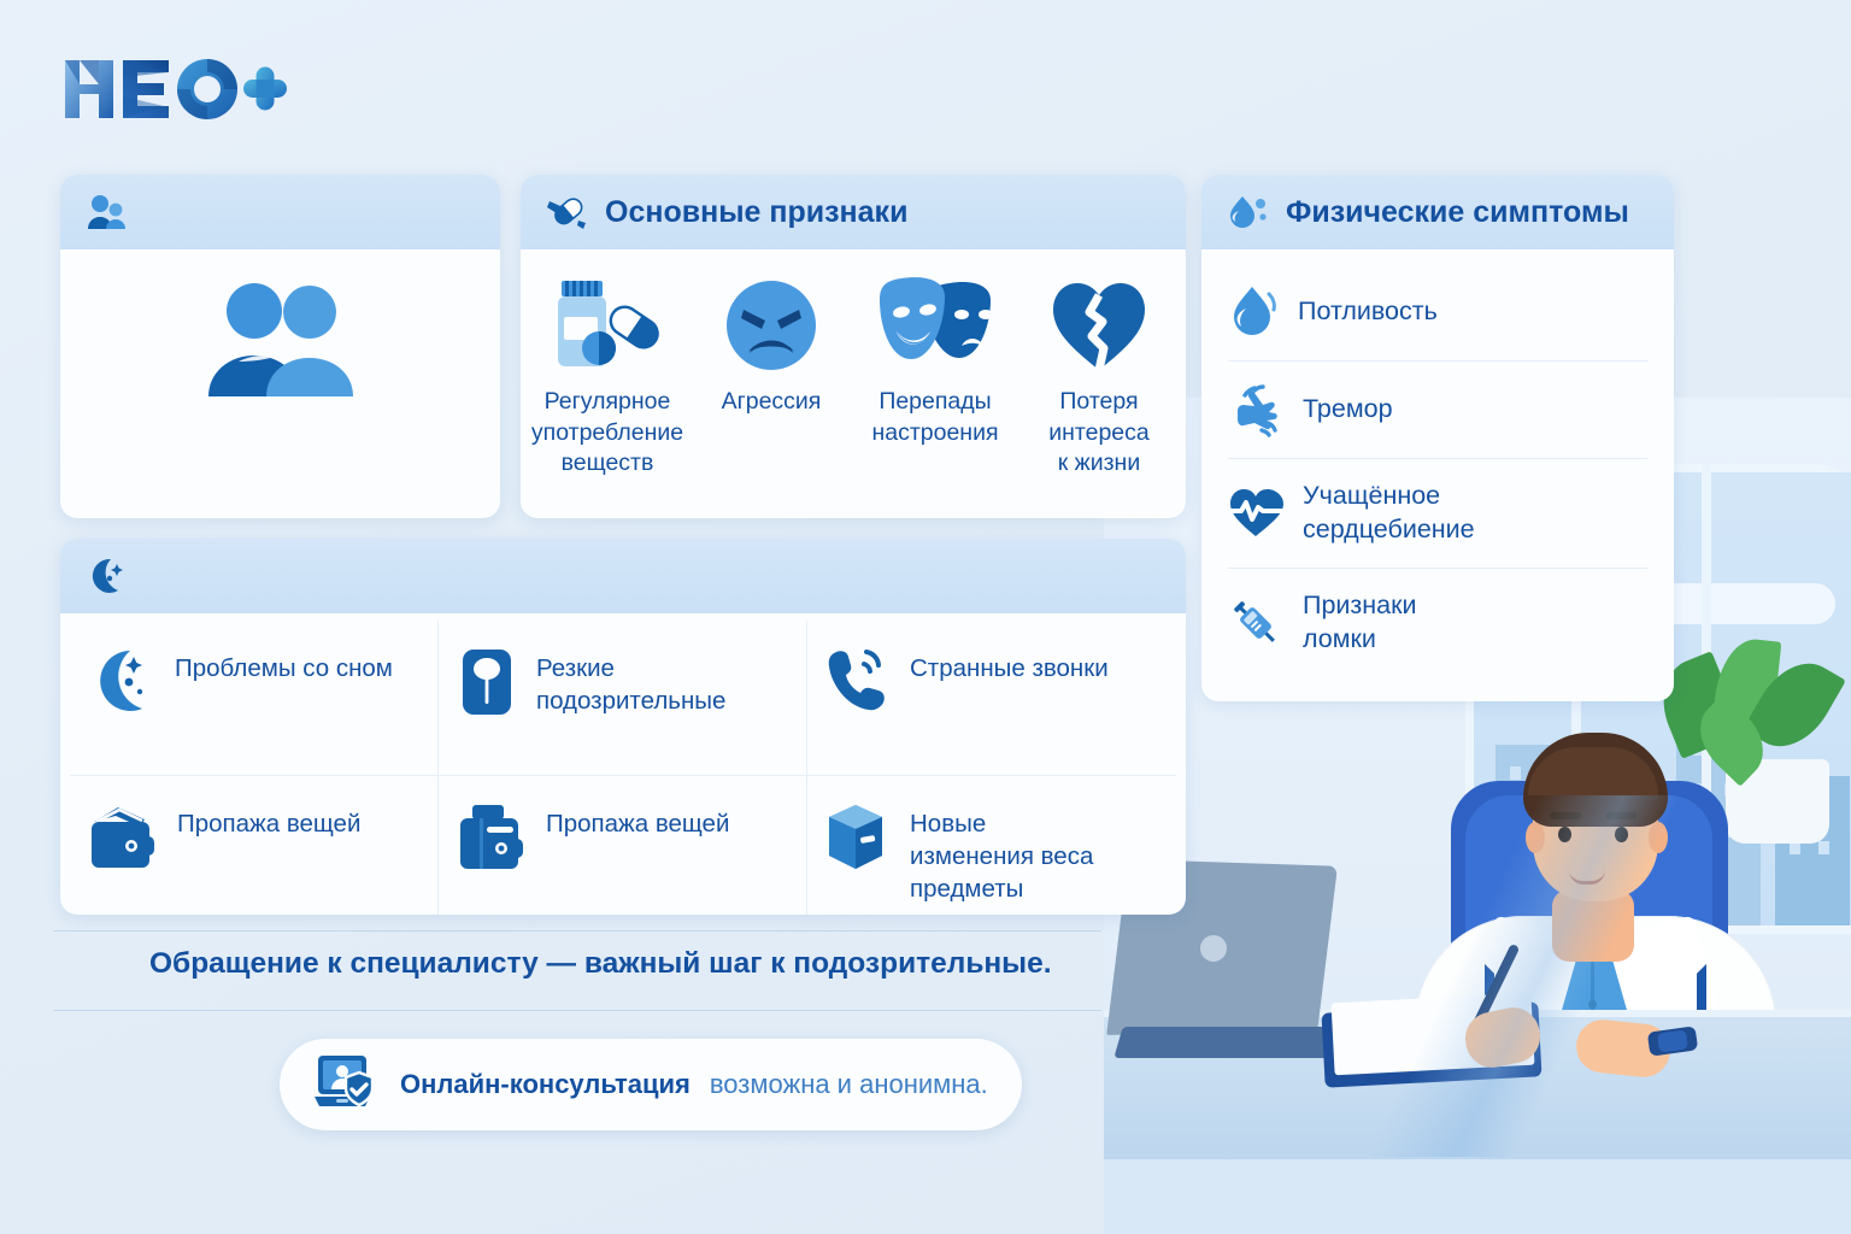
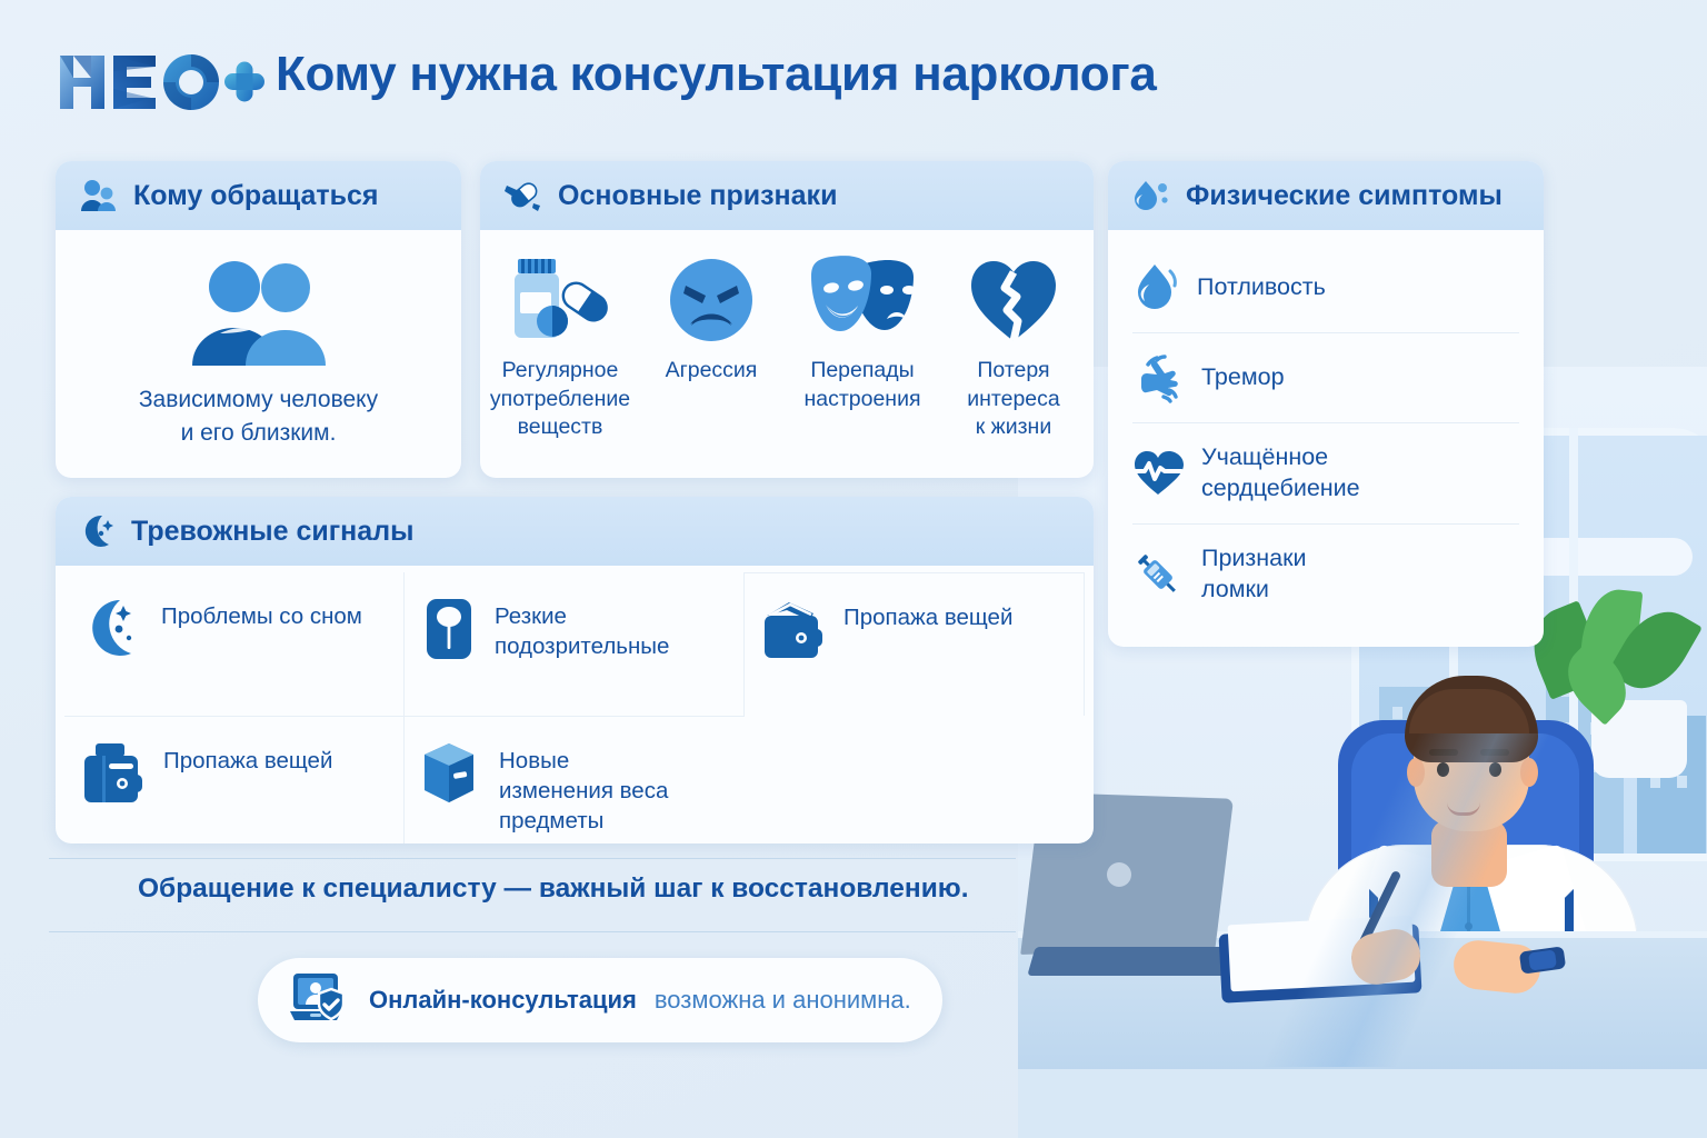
+ Кому нужна консультация нарколога
+ Кому обращаться
+ Зависимому человеку
+ и его близким.
  Основные признаки
  Регулярное
  употребление
  веществ
  Агрессия
  Перепады
  настроения
  Потеря
  интереса
  к жизни
  Физические симптомы
  Потливость
  Тремор
  Учащённое
  сердцебиение
  Признаки
  ломки
+ Тревожные сигналы
  Проблемы со сном
  Резкие
  подозрительные
- Странные звонки
  Пропажа вещей
  Пропажа вещей
  Новые
  изменения веса
  предметы
- Обращение к специалисту — важный шаг к подозрительные.
+ Обращение к специалисту — важный шаг к восстановлению.
  Онлайн-консультация
  возможна и анонимна.
